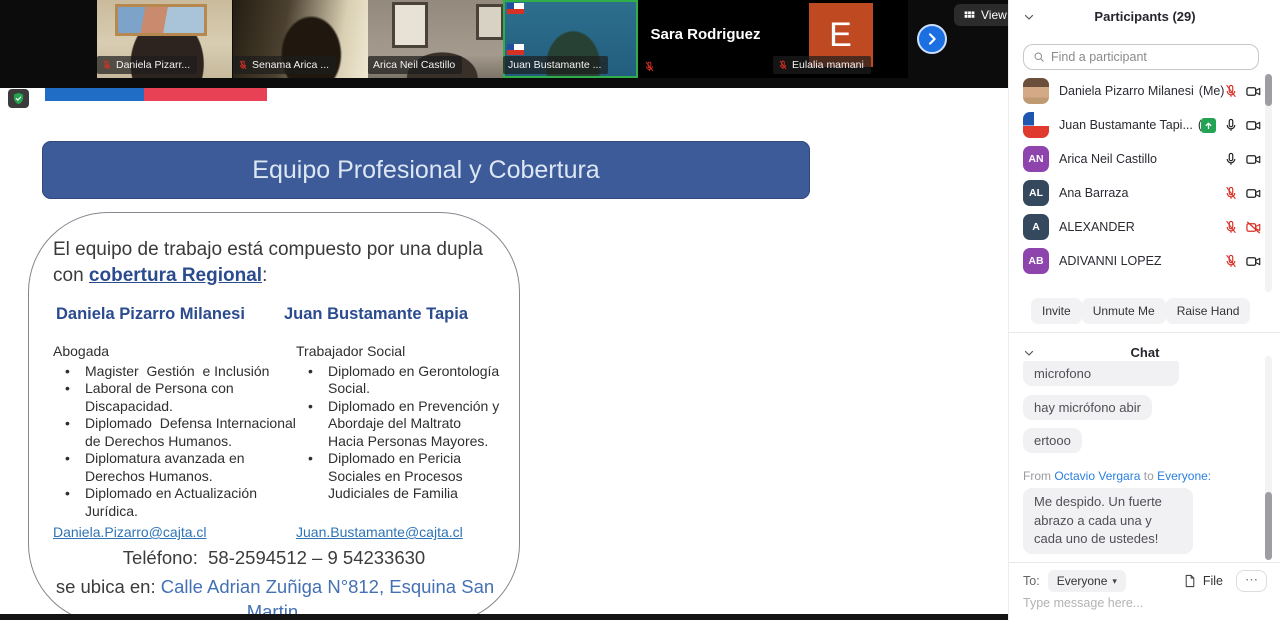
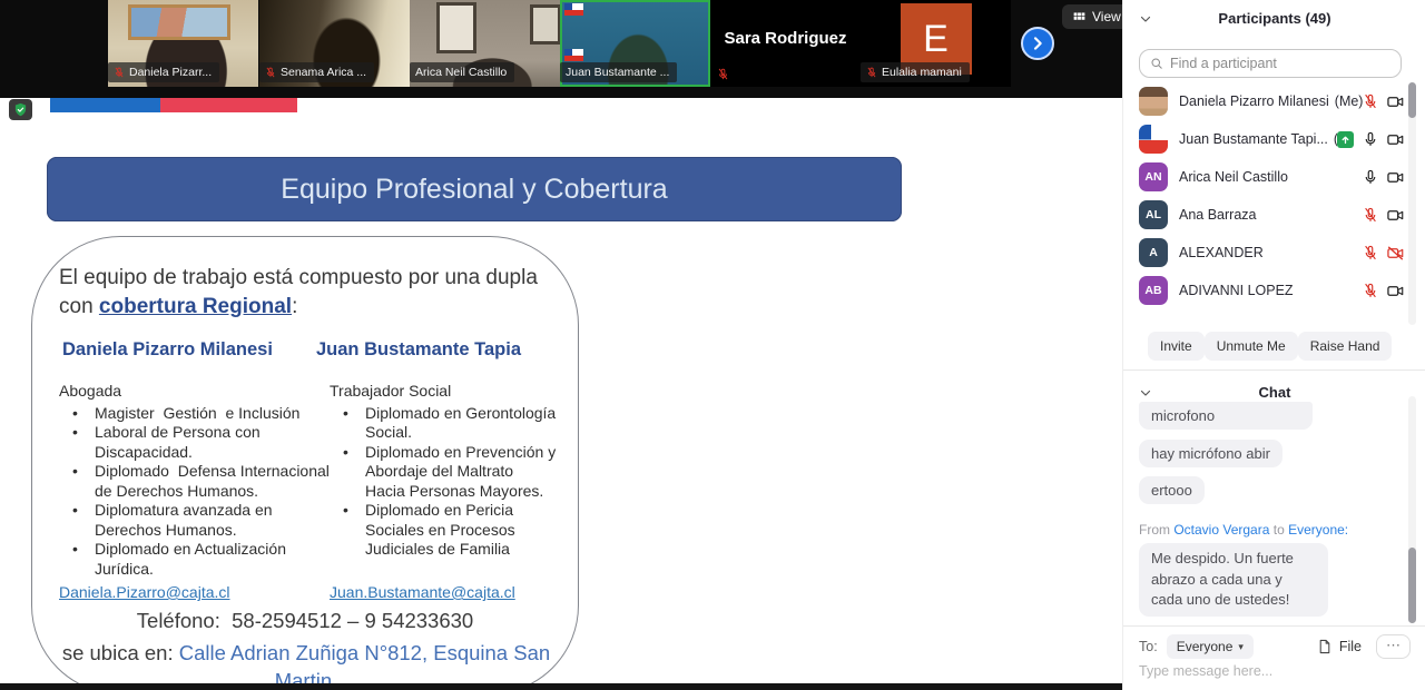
  Daniela Pizarr...
  Senama Arica ...
  Arica Neil Castillo
  Juan Bustamante ...
  Sara Rodriguez
  E
  Eulalia mamani
  View
  Equipo Profesional y Cobertura
  El equipo de trabajo está compuesto por una dupla con cobertura Regional:
  Daniela Pizarro Milanesi
  Juan Bustamante Tapia
  Abogada
  •
  Magister Gestión e Inclusión
  •
  Laboral de Persona con Discapacidad.
  •
  Diplomado Defensa Internacional de Derechos Humanos.
  •
  Diplomatura avanzada en Derechos Humanos.
  •
  Diplomado en Actualización Jurídica.
  Trabajador Social
  •
  Diplomado en Gerontología Social.
  •
  Diplomado en Prevención y Abordaje del Maltrato Hacia Personas Mayores.
  •
  Diplomado en Pericia Sociales en Procesos Judiciales de Familia
  Daniela.Pizarro@cajta.cl
  Juan.Bustamante@cajta.cl
  Teléfono: 58-2594512 – 9 54233630
  se ubica en: Calle Adrian Zuñiga N°812, Esquina San Martin.
- Participants (29)
+ Participants (49)
  Find a participant
  Daniela Pizarro Milanesi (Me)
  Juan Bustamante Tapi... (
  AN
  Arica Neil Castillo
  AL
  Ana Barraza
  A
  ALEXANDER
  AB
  ADIVANNI LOPEZ
  Invite
  Unmute Me
  Raise Hand
  Chat
  microfono
  hay micrófono abir
  ertooo
  From Octavio Vergara to Everyone:
  Me despido. Un fuerte abrazo a cada una y cada uno de ustedes!
  To:
  Everyone
  ▾
  File
  ⋯
  Type message here...
